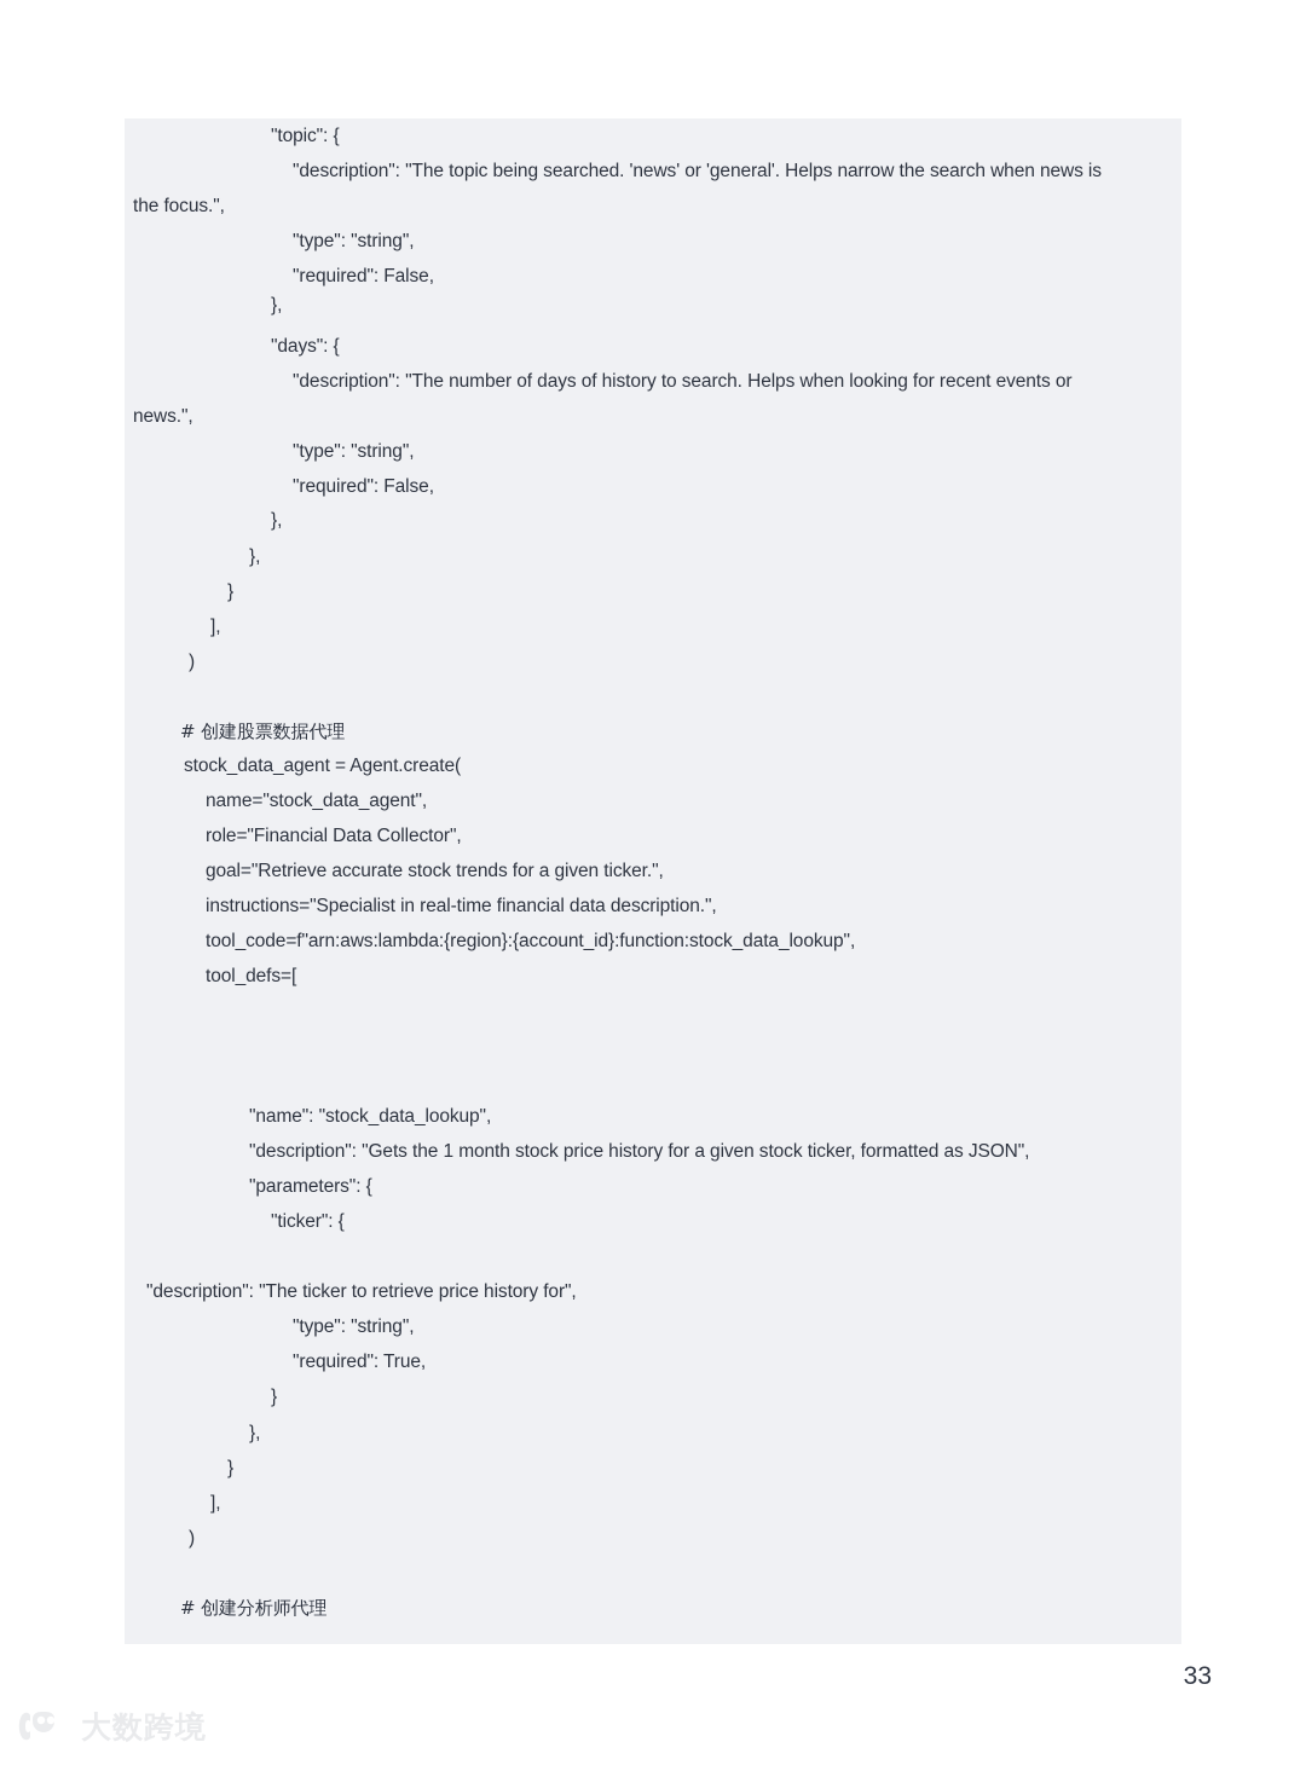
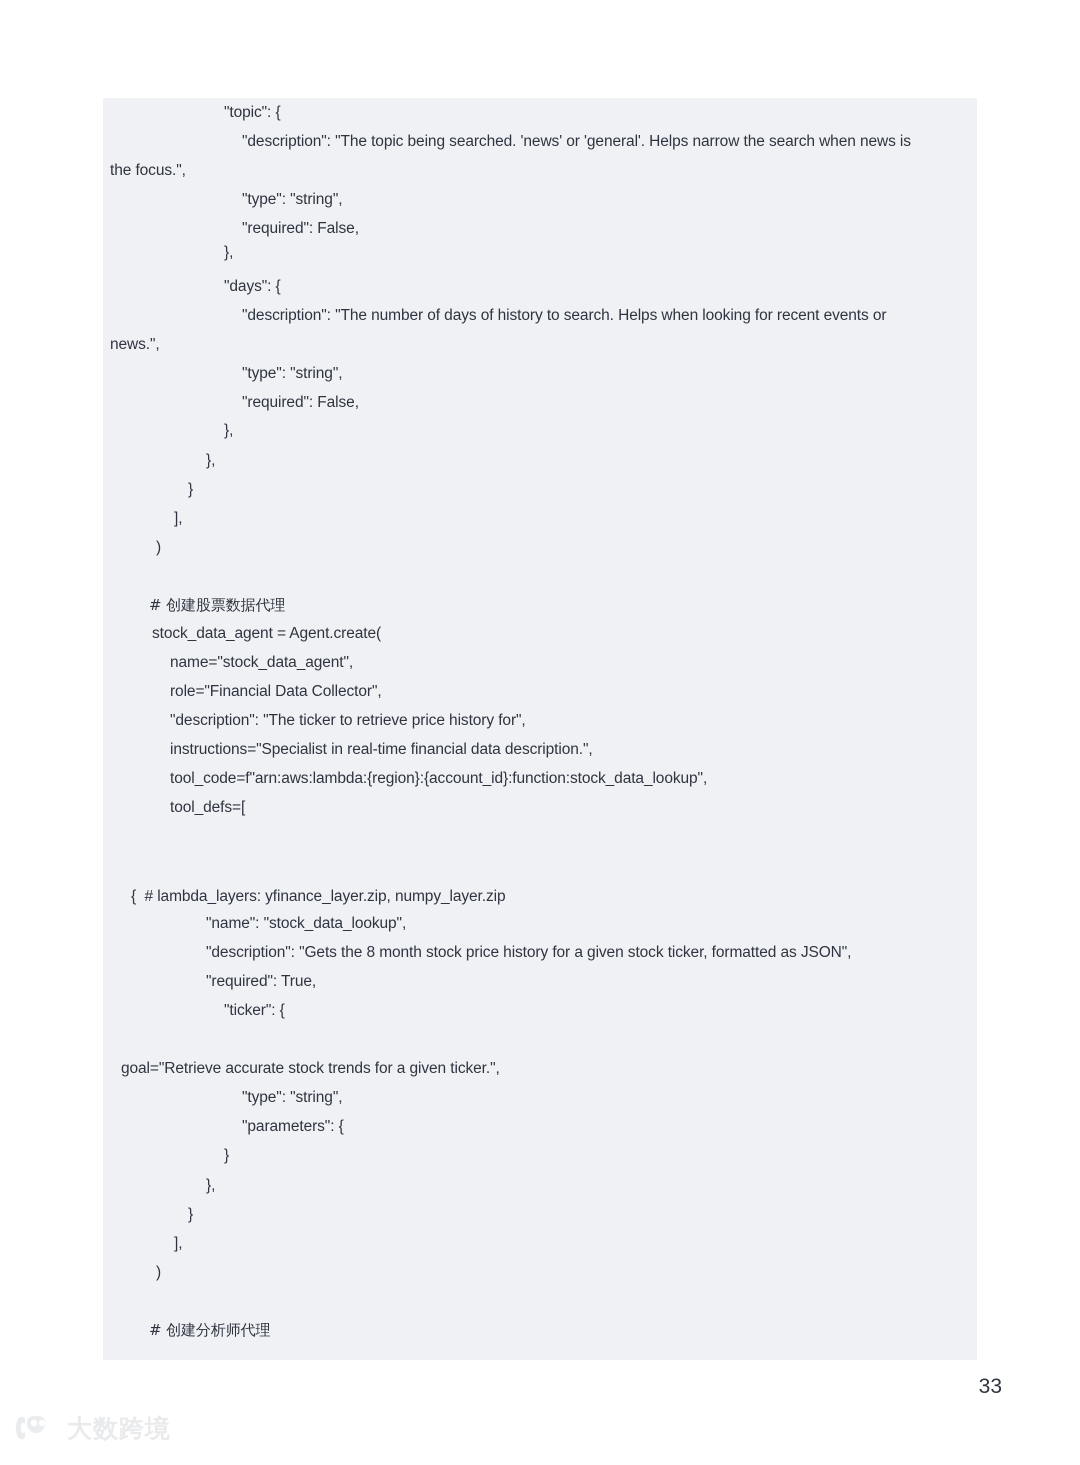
  "topic": {
  "description": "The topic being searched. 'news' or 'general'. Helps narrow the search when news is
  the focus.",
  "type": "string",
  "required": False,
  },
  "days": {
  "description": "The number of days of history to search. Helps when looking for recent events or
  news.",
  "type": "string",
  "required": False,
  },
  },
  }
  ],
  )
  # 创建股票数据代理
  stock_data_agent = Agent.create(
  name="stock_data_agent",
  role="Financial Data Collector",
- goal="Retrieve accurate stock trends for a given ticker.",
+ "description": "The ticker to retrieve price history for",
  instructions="Specialist in real-time financial data description.",
  tool_code=f"arn:aws:lambda:{region}:{account_id}:function:stock_data_lookup",
  tool_defs=[
+ { # lambda_layers: yfinance_layer.zip, numpy_layer.zip
  "name": "stock_data_lookup",
- "description": "Gets the 1 month stock price history for a given stock ticker, formatted as JSON",
+ "description": "Gets the 8 month stock price history for a given stock ticker, formatted as JSON",
- "parameters": {
+ "required": True,
  "ticker": {
- "description": "The ticker to retrieve price history for",
+ goal="Retrieve accurate stock trends for a given ticker.",
  "type": "string",
- "required": True,
+ "parameters": {
  }
  },
  }
  ],
  )
  # 创建分析师代理
  33
